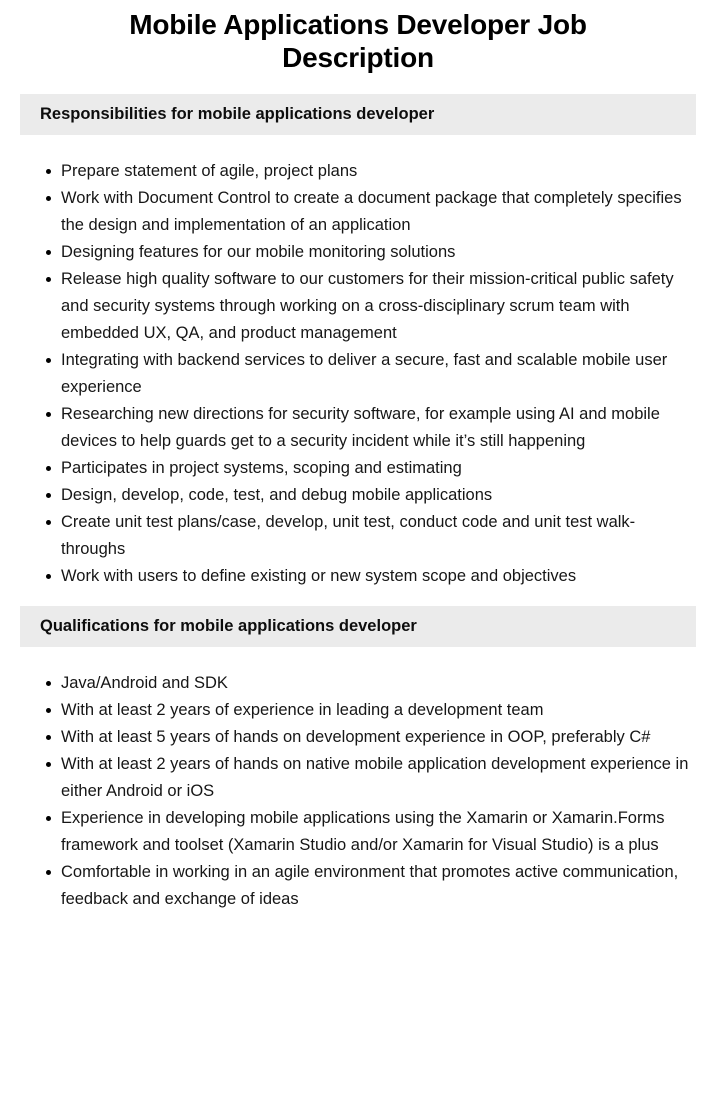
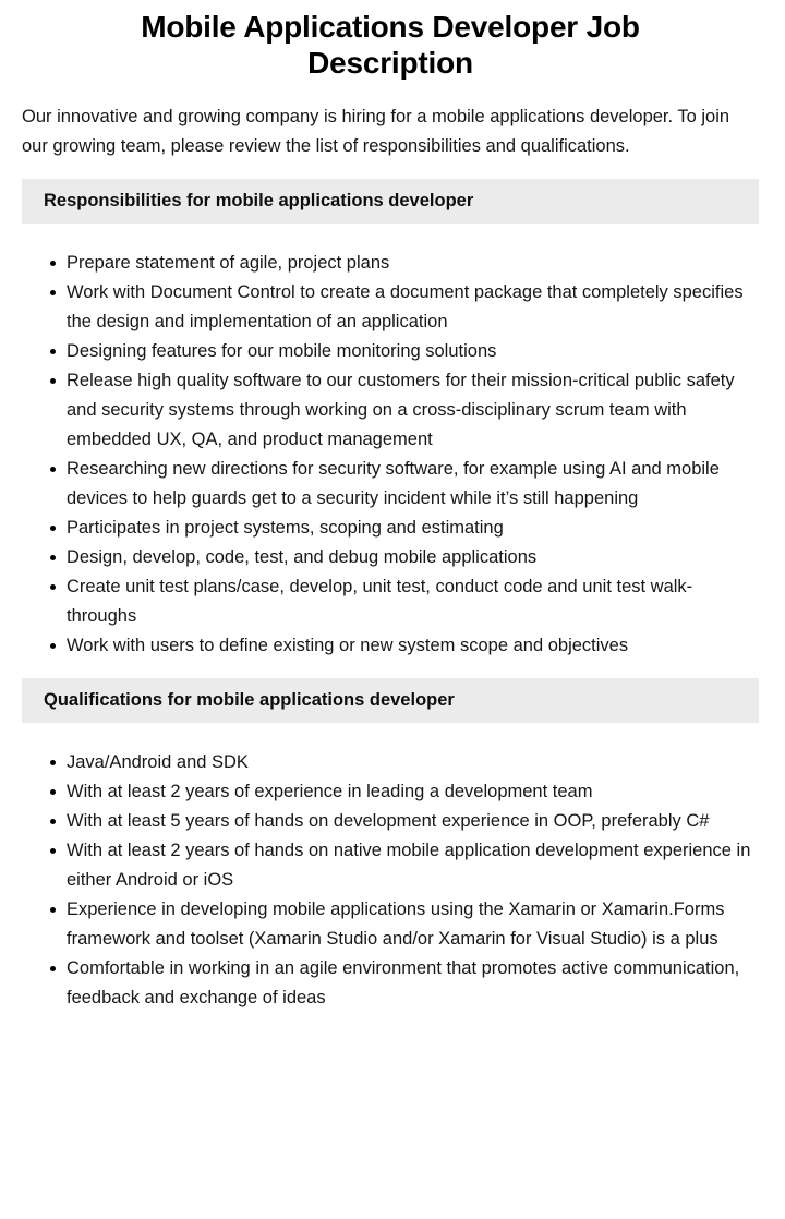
  Mobile Applications Developer Job Description
+ Our innovative and growing company is hiring for a mobile applications developer. To join our growing team, please review the list of responsibilities and qualifications.
  Responsibilities for mobile applications developer
  Prepare statement of agile, project plans
  Work with Document Control to create a document package that completely specifies the design and implementation of an application
  Designing features for our mobile monitoring solutions
  Release high quality software to our customers for their mission-critical public safety and security systems through working on a cross-disciplinary scrum team with embedded UX, QA, and product management
- Integrating with backend services to deliver a secure, fast and scalable mobile user experience
  Researching new directions for security software, for example using AI and mobile devices to help guards get to a security incident while it’s still happening
  Participates in project systems, scoping and estimating
  Design, develop, code, test, and debug mobile applications
  Create unit test plans/case, develop, unit test, conduct code and unit test walk-throughs
  Work with users to define existing or new system scope and objectives
  Qualifications for mobile applications developer
  Java/Android and SDK
  With at least 2 years of experience in leading a development team
  With at least 5 years of hands on development experience in OOP, preferably C#
  With at least 2 years of hands on native mobile application development experience in either Android or iOS
  Experience in developing mobile applications using the Xamarin or Xamarin.Forms framework and toolset (Xamarin Studio and/or Xamarin for Visual Studio) is a plus
  Comfortable in working in an agile environment that promotes active communication, feedback and exchange of ideas
